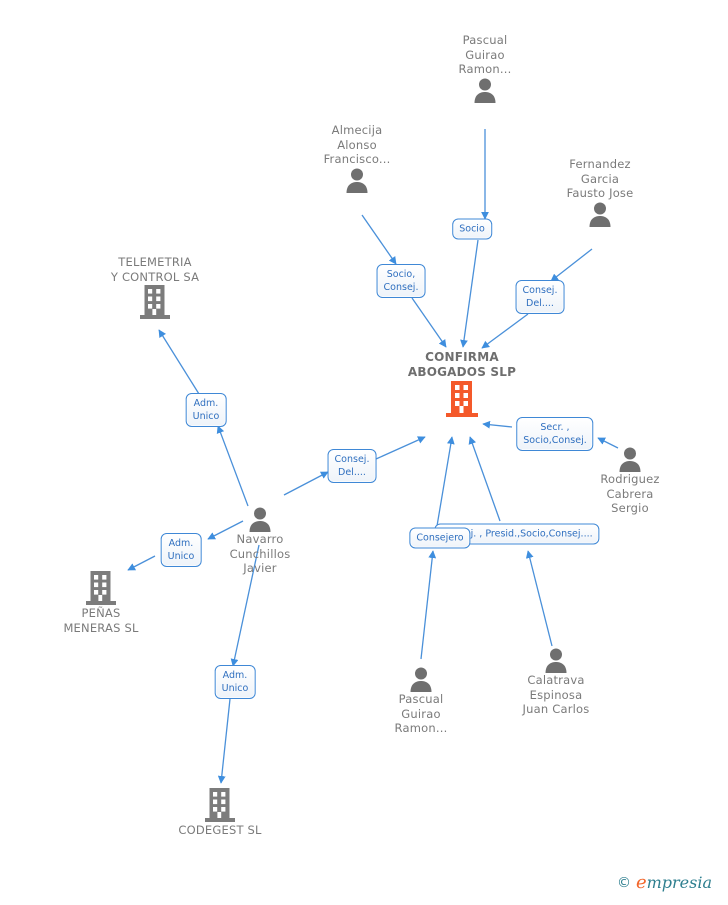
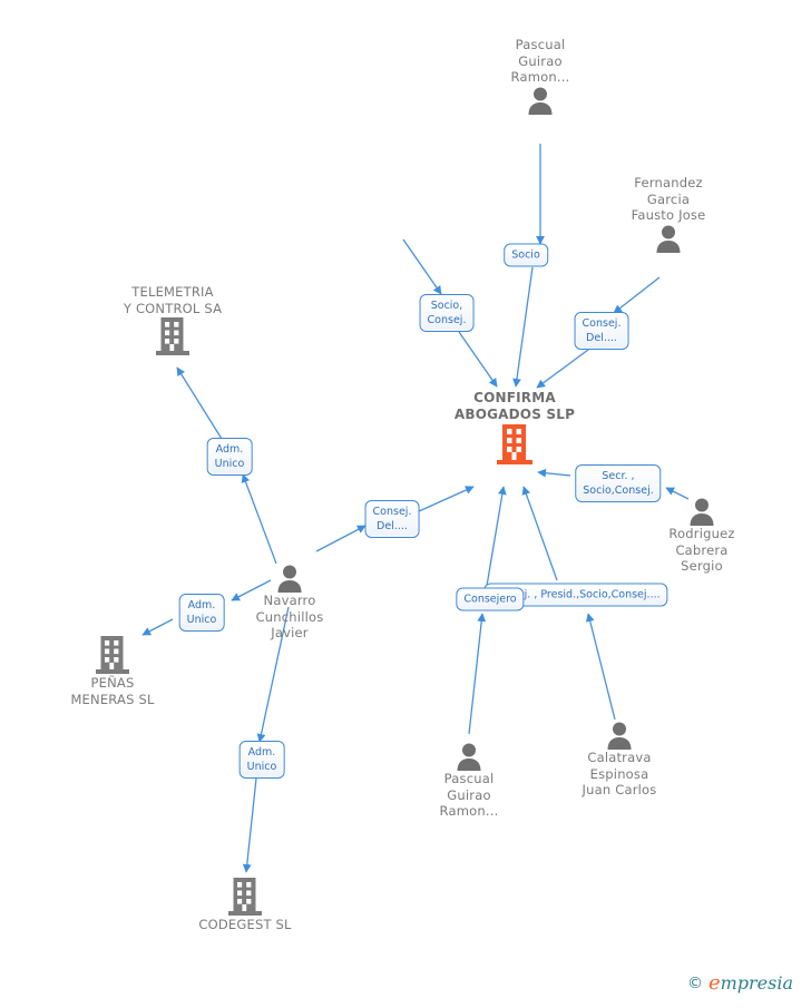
  CONFIRMA
  ABOGADOS SLP
  Pascual
  Guirao
  Ramon...
- Almecija
- Alonso
- Francisco...
  Fernandez
  Garcia
  Fausto Jose
  TELEMETRIA
  Y CONTROL SA
  Rodriguez
  Cabrera
  Sergio
  Navarro
  Cunchillos
  Javier
  PEÑAS
  MENERAS SL
  Pascual
  Guirao
  Ramon...
  Calatrava
  Espinosa
  Juan Carlos
  CODEGEST SL
  Socio
  Socio,
  Consej.
  Consej.
  Del....
  Adm.
  Unico
  Consej.
  Del....
  Adm.
  Unico
  Adm.
  Unico
  Secr. ,
  Socio,Consej.
  j. , Presid.,Socio,Consej....
  Consejero
  ©
  empresia
